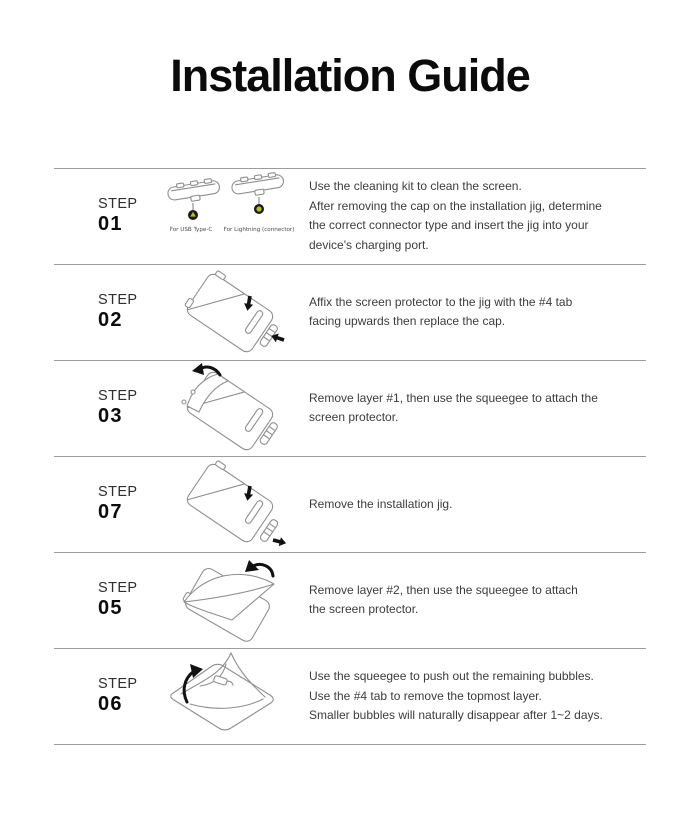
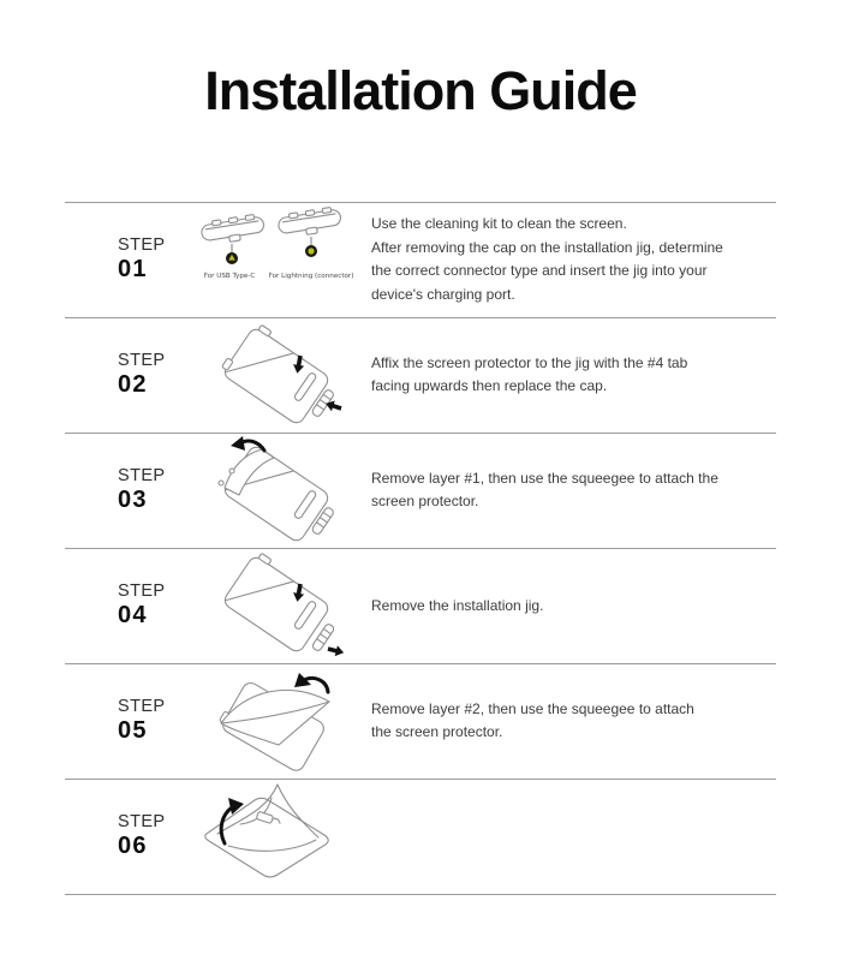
  Installation Guide
  STEP
  01
  Use the cleaning kit to clean the screen.
  After removing the cap on the installation jig, determine
  the correct connector type and insert the jig into your
  device's charging port.
  STEP
  02
  Affix the screen protector to the jig with the #4 tab
  facing upwards then replace the cap.
  STEP
  03
  Remove layer #1, then use the squeegee to attach the
  screen protector.
  STEP
- 07
+ 04
  Remove the installation jig.
  STEP
  05
  Remove layer #2, then use the squeegee to attach
  the screen protector.
  STEP
  06
- Use the squeegee to push out the remaining bubbles.
- Use the #4 tab to remove the topmost layer.
- Smaller bubbles will naturally disappear after 1~2 days.
